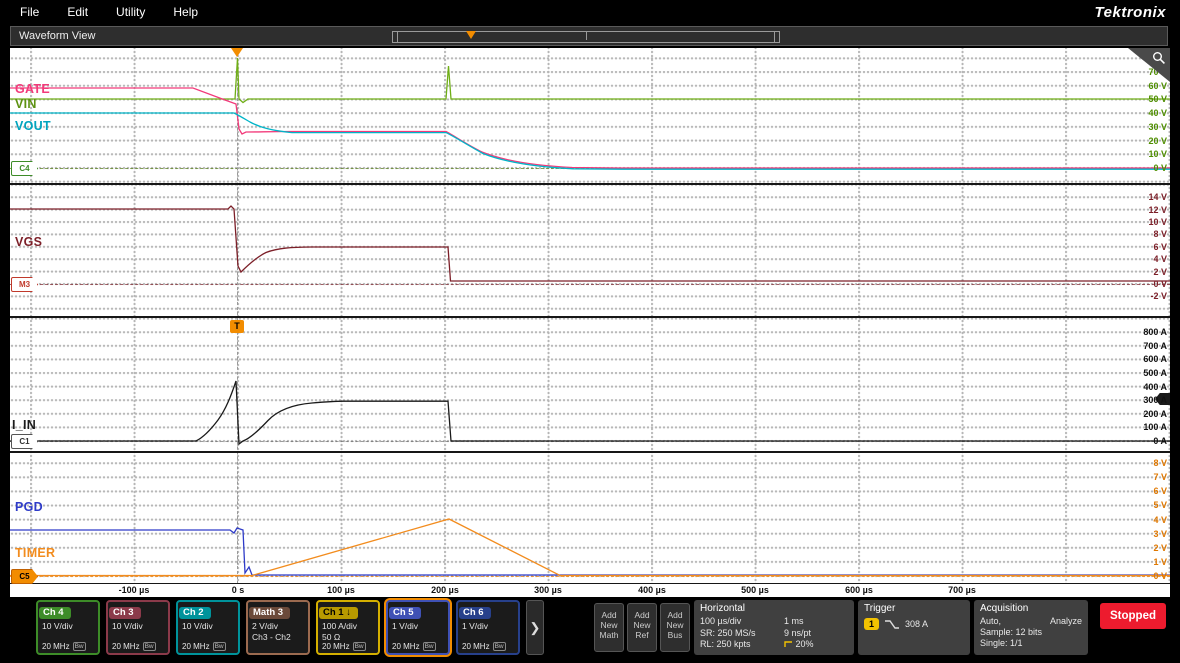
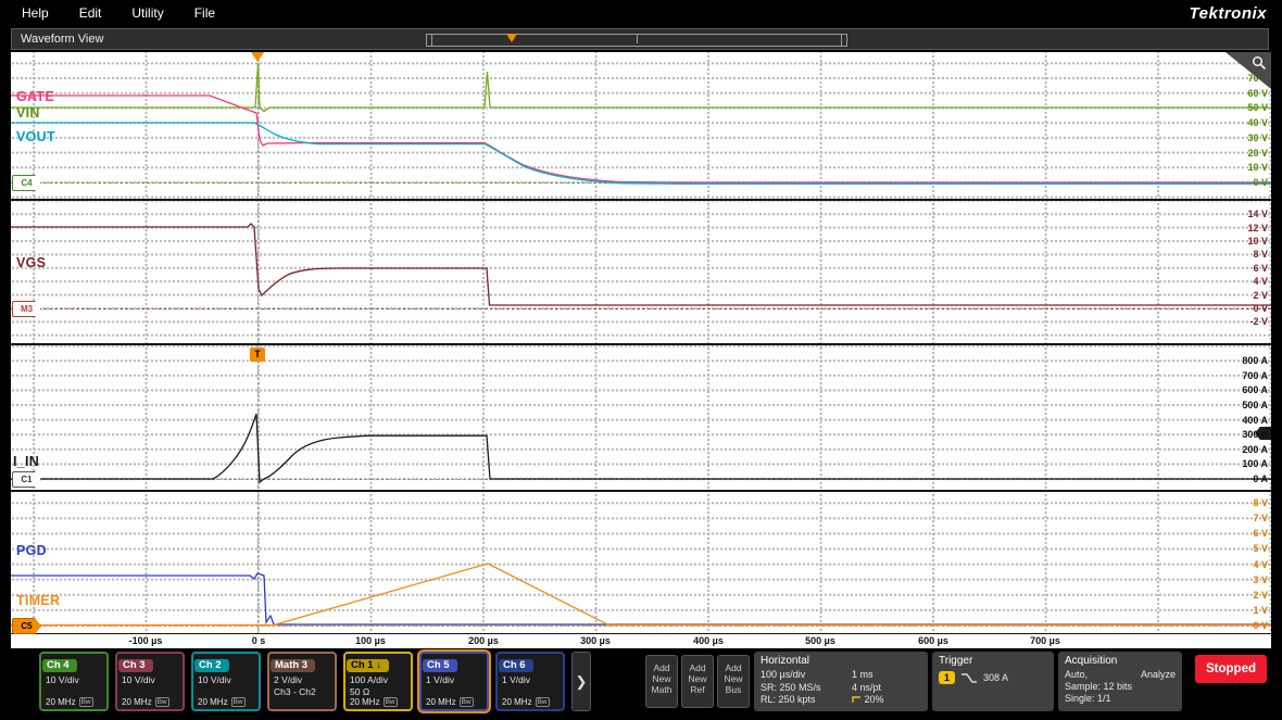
- File
+ Help
  Edit
  Utility
- Help
+ File
  Tektronix
  Waveform View
  T
  GATE
  VIN
  VOUT
  VGS
  I_IN
  PGD
  TIMER
  C4
  M3
  C1
  C5
  60 V
  50 V
  40 V
  30 V
  20 V
  10 V
  0 V
  14 V
  12 V
  10 V
  8 V
  6 V
  4 V
  2 V
  0 V
  -2 V
  800 A
  700 A
  600 A
  500 A
  400 A
  300 A
  200 A
  100 A
  0 A
  8 V
  7 V
  6 V
  5 V
  4 V
  3 V
  2 V
  1 V
  0 V
  -100 µs
  0 s
  100 µs
  200 µs
  300 µs
  400 µs
  500 µs
  600 µs
  700 µs
  Ch 4
  10 V/div
  20 MHz
  Ch 3
  10 V/div
  20 MHz
  Ch 2
  10 V/div
  20 MHz
  Math 3
  2 V/div
  Ch3 - Ch2
  Ch 1 ↓
  100 A/div
  50 Ω
  20 MHz
  Ch 5
  1 V/div
  20 MHz
  Ch 6
  1 V/div
  20 MHz
  ❯
  Add New Math
  Add New Ref
  Add New Bus
  Horizontal
  100 µs/div
  1 ms
  SR: 250 MS/s
- 9 ns/pt
+ 4 ns/pt
  RL: 250 kpts
  20%
  Trigger
  1
  308 A
  Acquisition
  Auto,
  Analyze
  Sample: 12 bits
  Single: 1/1
  Stopped
